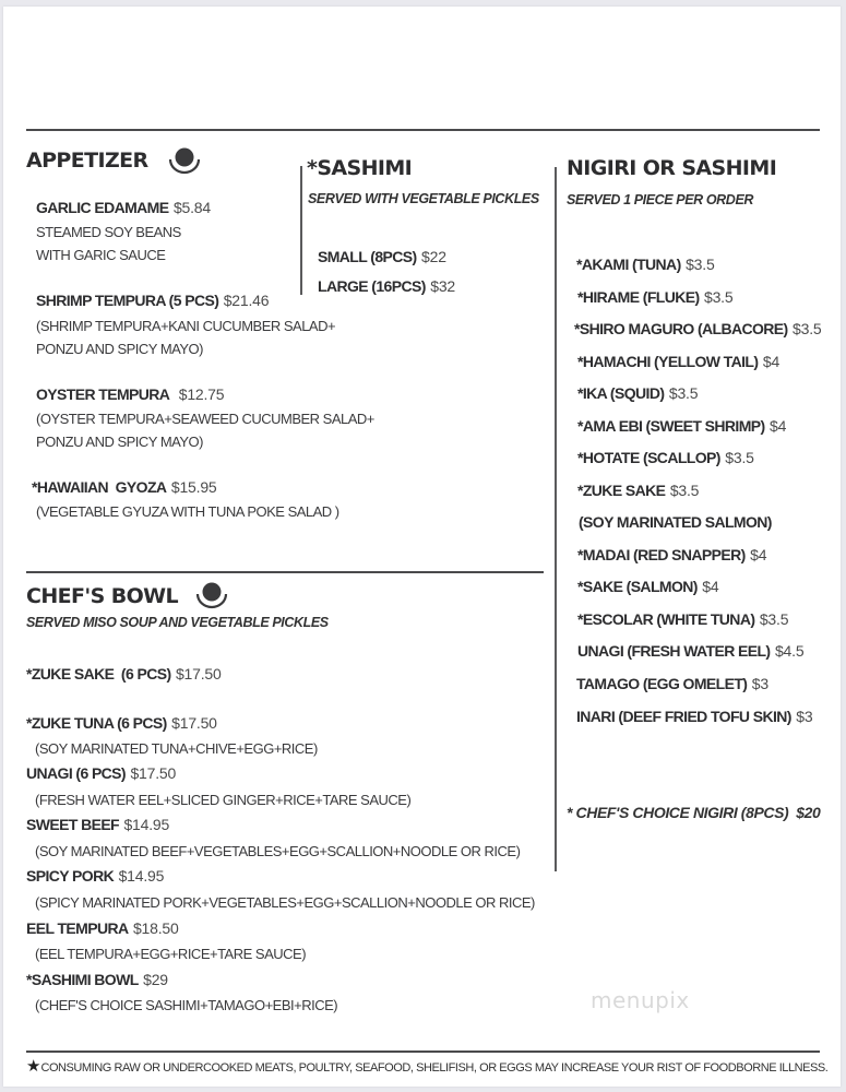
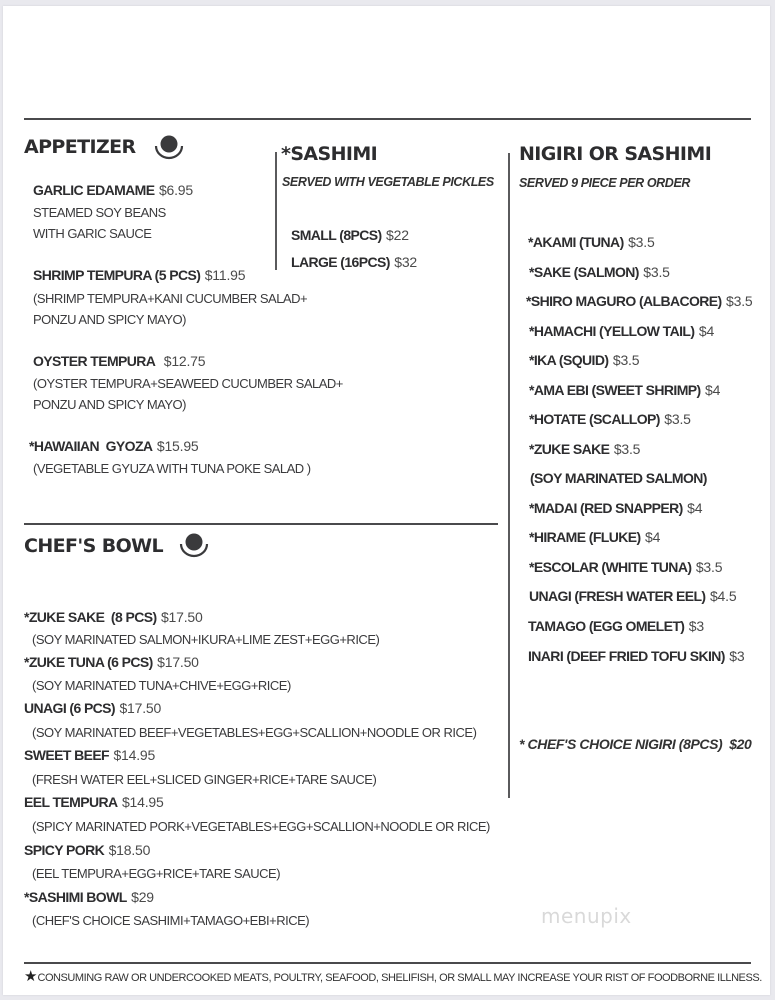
  APPETIZER
- GARLIC EDAMAME $5.84
+ GARLIC EDAMAME $6.95
  STEAMED SOY BEANS
  WITH GARIC SAUCE
- SHRIMP TEMPURA (5 PCS) $21.46
+ SHRIMP TEMPURA (5 PCS) $11.95
  (SHRIMP TEMPURA+KANI CUCUMBER SALAD+
  PONZU AND SPICY MAYO)
  OYSTER TEMPURA $12.75
  (OYSTER TEMPURA+SEAWEED CUCUMBER SALAD+
  PONZU AND SPICY MAYO)
  *HAWAIIAN GYOZA $15.95
  (VEGETABLE GYUZA WITH TUNA POKE SALAD )
  *SASHIMI
  SERVED WITH VEGETABLE PICKLES
  SMALL (8PCS) $22
  LARGE (16PCS) $32
  NIGIRI OR SASHIMI
- SERVED 1 PIECE PER ORDER
+ SERVED 9 PIECE PER ORDER
  *AKAMI (TUNA) $3.5
- *HIRAME (FLUKE) $3.5
+ *SAKE (SALMON) $3.5
  *SHIRO MAGURO (ALBACORE) $3.5
  *HAMACHI (YELLOW TAIL) $4
  *IKA (SQUID) $3.5
  *AMA EBI (SWEET SHRIMP) $4
  *HOTATE (SCALLOP) $3.5
  *ZUKE SAKE $3.5
  (SOY MARINATED SALMON)
  *MADAI (RED SNAPPER) $4
- *SAKE (SALMON) $4
+ *HIRAME (FLUKE) $4
  *ESCOLAR (WHITE TUNA) $3.5
  UNAGI (FRESH WATER EEL) $4.5
  TAMAGO (EGG OMELET) $3
  INARI (DEEF FRIED TOFU SKIN) $3
  * CHEF'S CHOICE NIGIRI (8PCS) $20
  CHEF'S BOWL
- SERVED MISO SOUP AND VEGETABLE PICKLES
- *ZUKE SAKE (6 PCS) $17.50
+ *ZUKE SAKE (8 PCS) $17.50
+ (SOY MARINATED SALMON+IKURA+LIME ZEST+EGG+RICE)
  *ZUKE TUNA (6 PCS) $17.50
  (SOY MARINATED TUNA+CHIVE+EGG+RICE)
  UNAGI (6 PCS) $17.50
- (FRESH WATER EEL+SLICED GINGER+RICE+TARE SAUCE)
+ (SOY MARINATED BEEF+VEGETABLES+EGG+SCALLION+NOODLE OR RICE)
  SWEET BEEF $14.95
- (SOY MARINATED BEEF+VEGETABLES+EGG+SCALLION+NOODLE OR RICE)
+ (FRESH WATER EEL+SLICED GINGER+RICE+TARE SAUCE)
- SPICY PORK $14.95
+ EEL TEMPURA $14.95
  (SPICY MARINATED PORK+VEGETABLES+EGG+SCALLION+NOODLE OR RICE)
- EEL TEMPURA $18.50
+ SPICY PORK $18.50
  (EEL TEMPURA+EGG+RICE+TARE SAUCE)
  *SASHIMI BOWL $29
  (CHEF'S CHOICE SASHIMI+TAMAGO+EBI+RICE)
  menupix
- ★CONSUMING RAW OR UNDERCOOKED MEATS, POULTRY, SEAFOOD, SHELIFISH, OR EGGS MAY INCREASE YOUR RIST OF FOODBORNE ILLNESS.
+ ★CONSUMING RAW OR UNDERCOOKED MEATS, POULTRY, SEAFOOD, SHELIFISH, OR SMALL MAY INCREASE YOUR RIST OF FOODBORNE ILLNESS.
